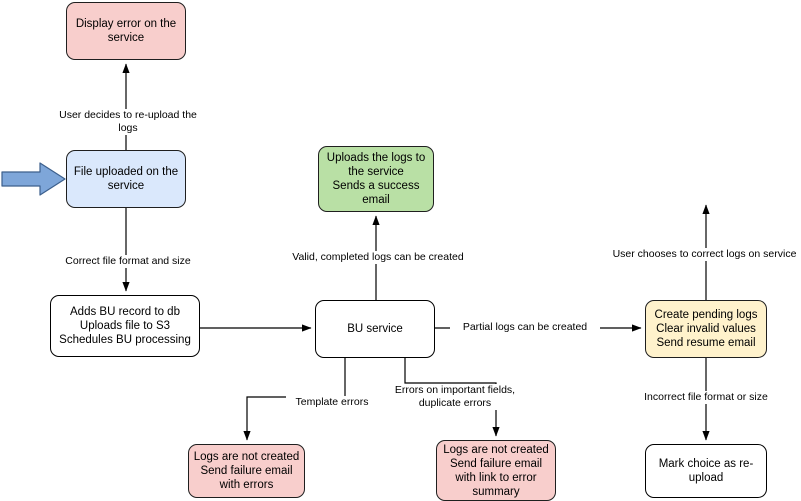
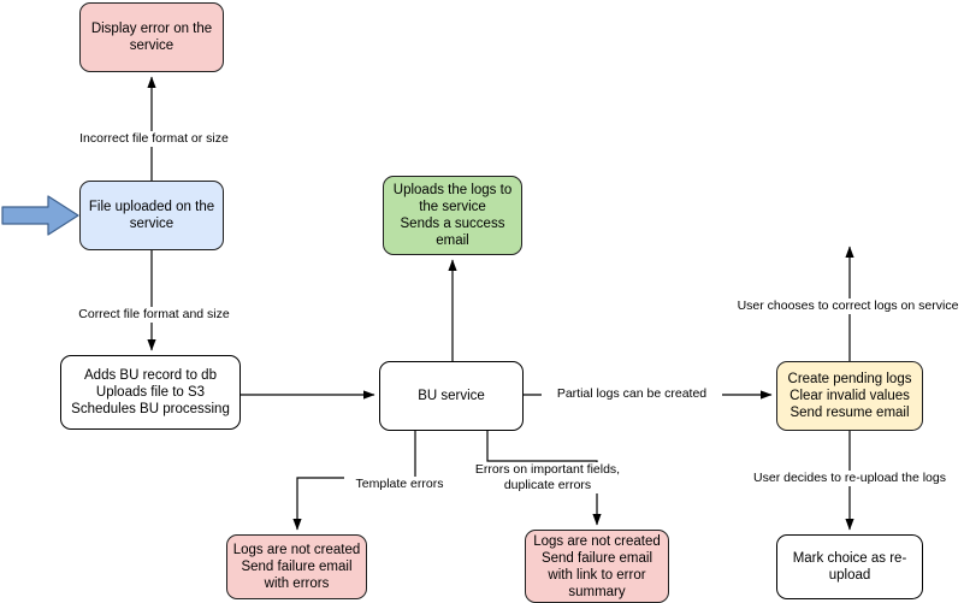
  Display error on the
  service
  File uploaded on the
  service
  Adds BU record to db
  Uploads file to S3
  Schedules BU processing
  Uploads the logs to
  the service
  Sends a success
  email
  BU service
  Logs are not created
  Send failure email
  with errors
  Logs are not created
  Send failure email
  with link to error
  summary
  Create pending logs
  Clear invalid values
  Send resume email
  Mark choice as re-
  upload
- User decides to re-upload the logs
+ Incorrect file format or size
  Correct file format and size
- Valid, completed logs can be created
  Partial logs can be created
  Template errors
  Errors on important fields,
  duplicate errors
  User chooses to correct logs on service
- Incorrect file format or size
+ User decides to re-upload the logs
